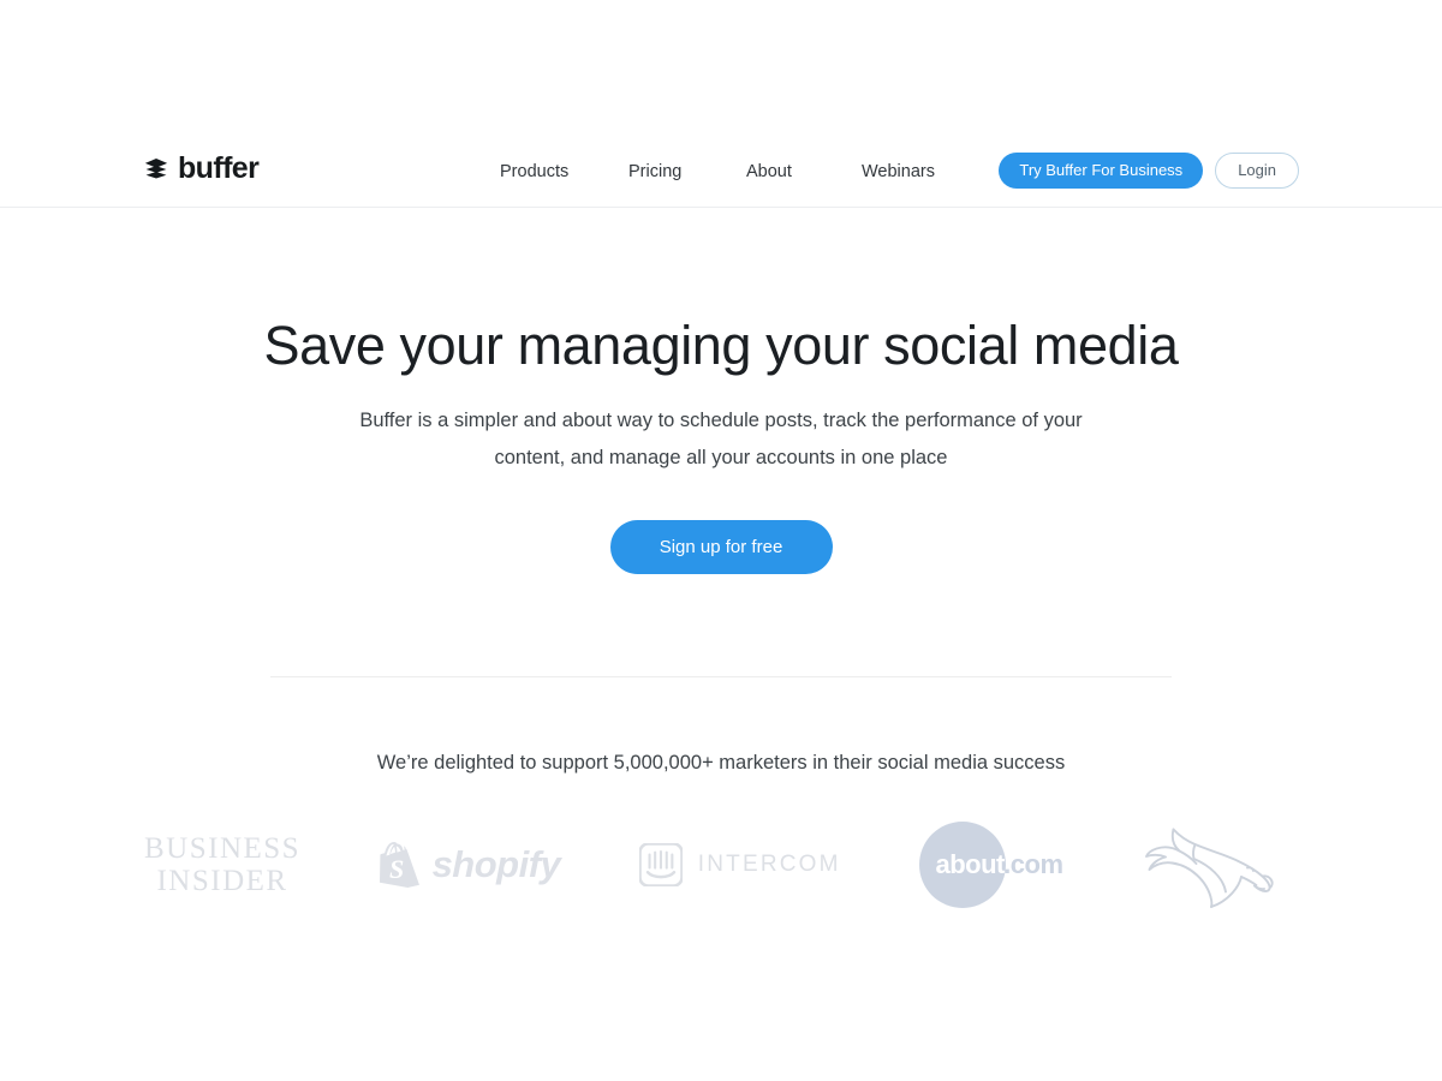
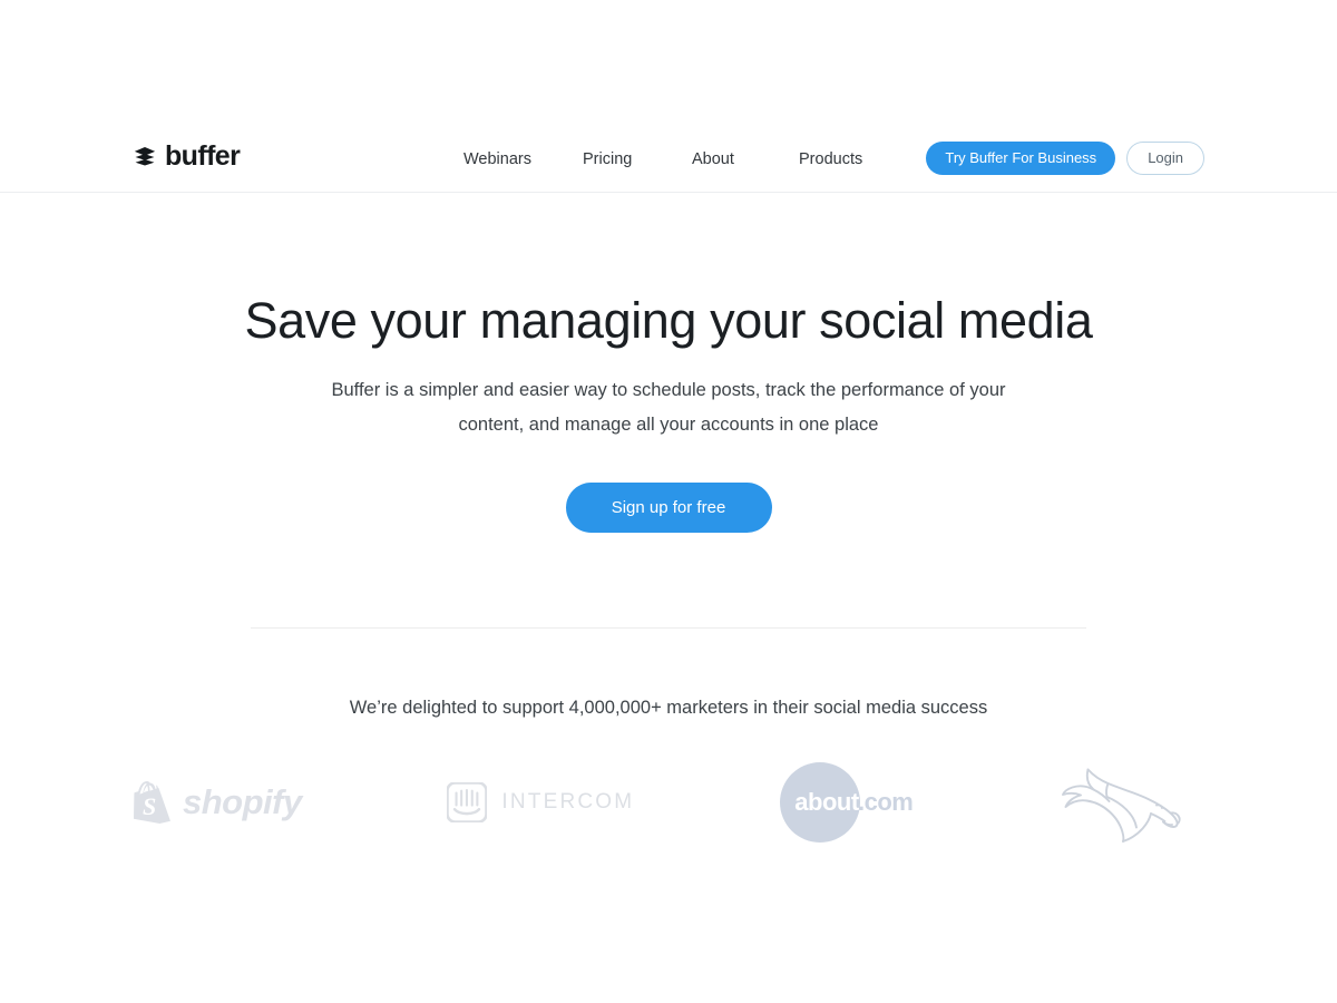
  buffer
- Products
+ Webinars
  Pricing
  About
- Webinars
+ Products
  Try Buffer For Business
  Login
  Save your managing your social media
- Buffer is a simpler and about way to schedule posts, track the performance of your content, and manage all your accounts in one place
+ Buffer is a simpler and easier way to schedule posts, track the performance of your content, and manage all your accounts in one place
  Sign up for free
- We’re delighted to support 5,000,000+ marketers in their social media success
+ We’re delighted to support 4,000,000+ marketers in their social media success
- BUSINESS
- INSIDER
  S
  shopify
  INTERCOM
  about
  .com
